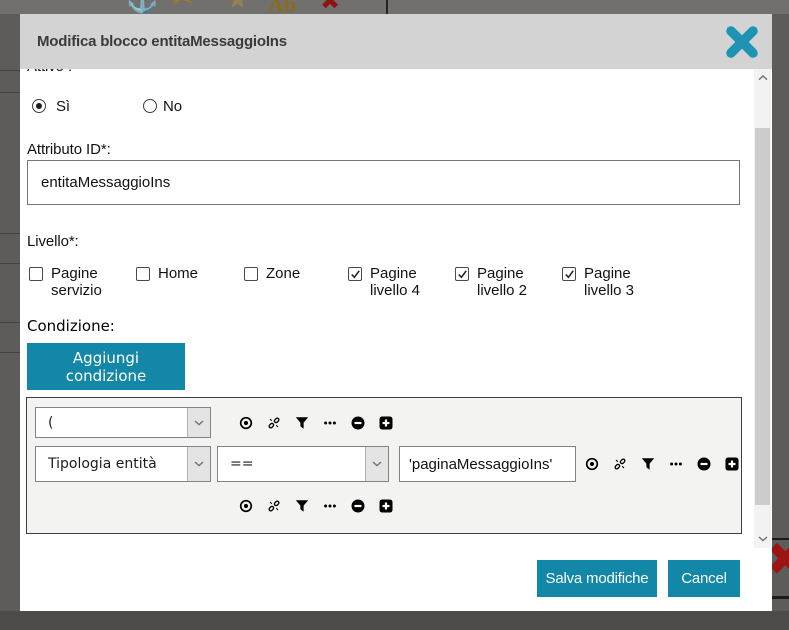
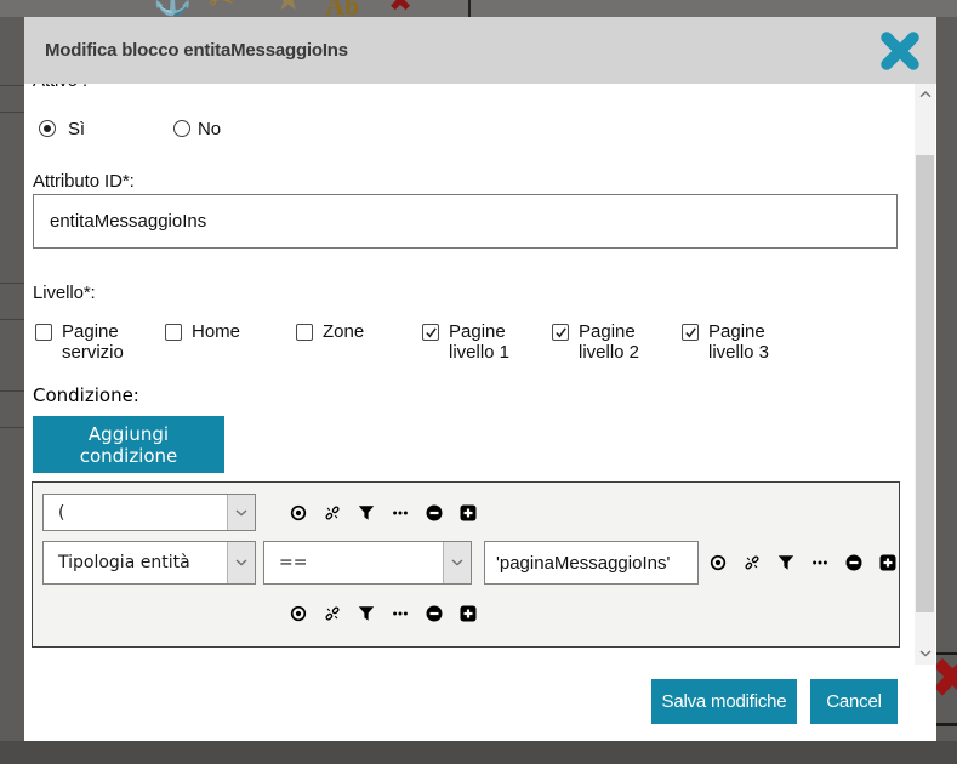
  Ab
  ✖
  ✖
  Modifica blocco entitaMessaggioIns
  Sì
  No
  Attributo ID*:
  entitaMessaggioIns
  Livello*:
  Pagine
  servizio
  Home
  Zone
  Pagine
- livello 4
+ livello 1
  Pagine
  livello 2
  Pagine
  livello 3
  Condizione:
  Aggiungi condizione
  (
  Tipologia entità
  ==
  'paginaMessaggioIns'
  Salva modifiche
  Cancel
